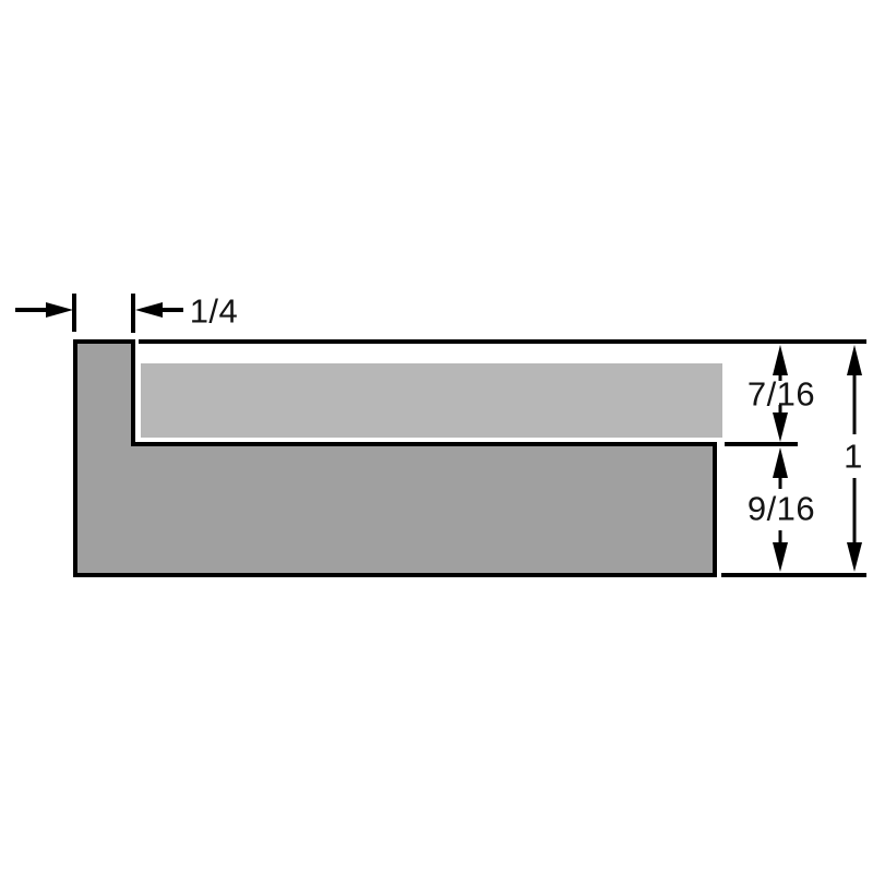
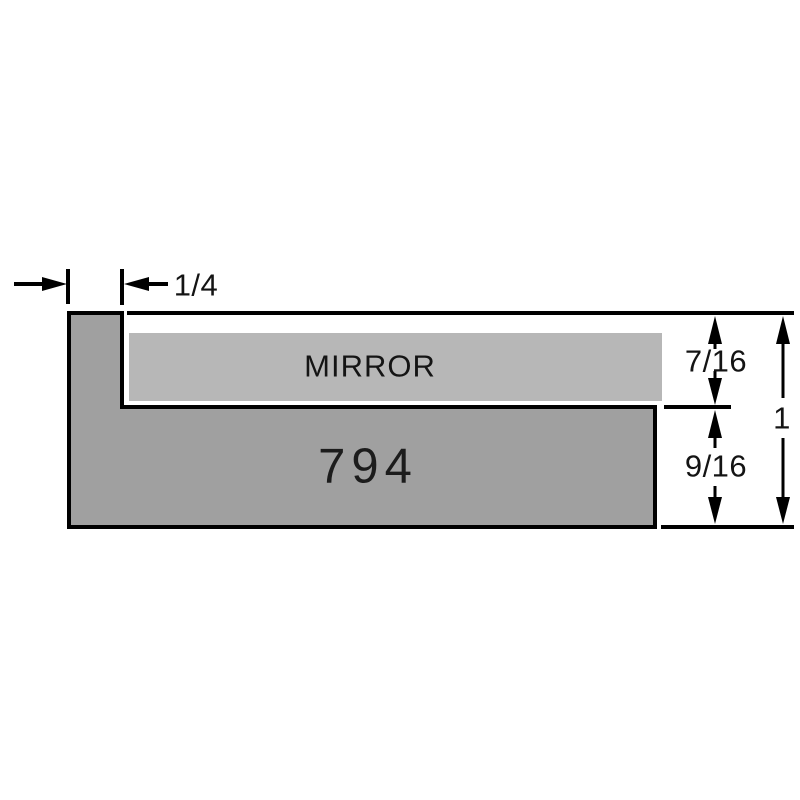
  1/4
+ MIRROR
+ 794
  7/16
  9/16
  1
